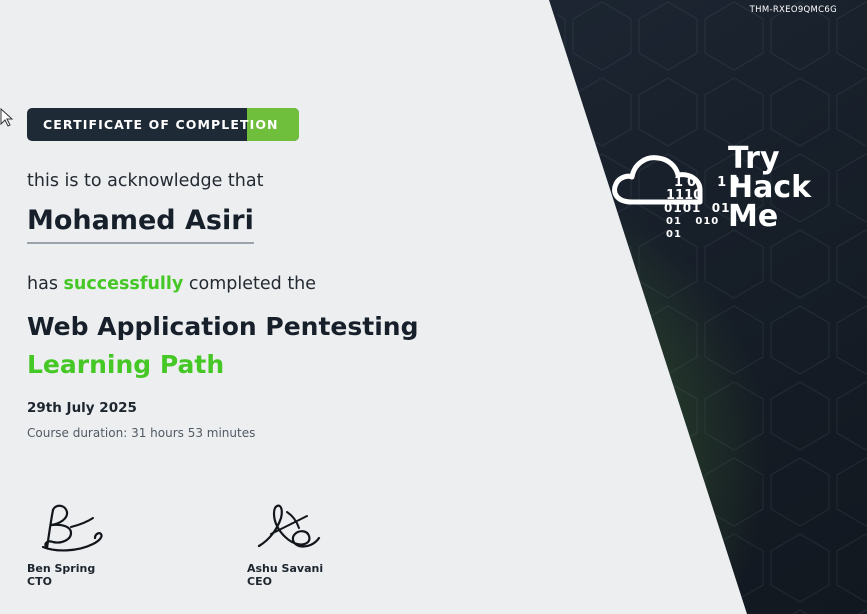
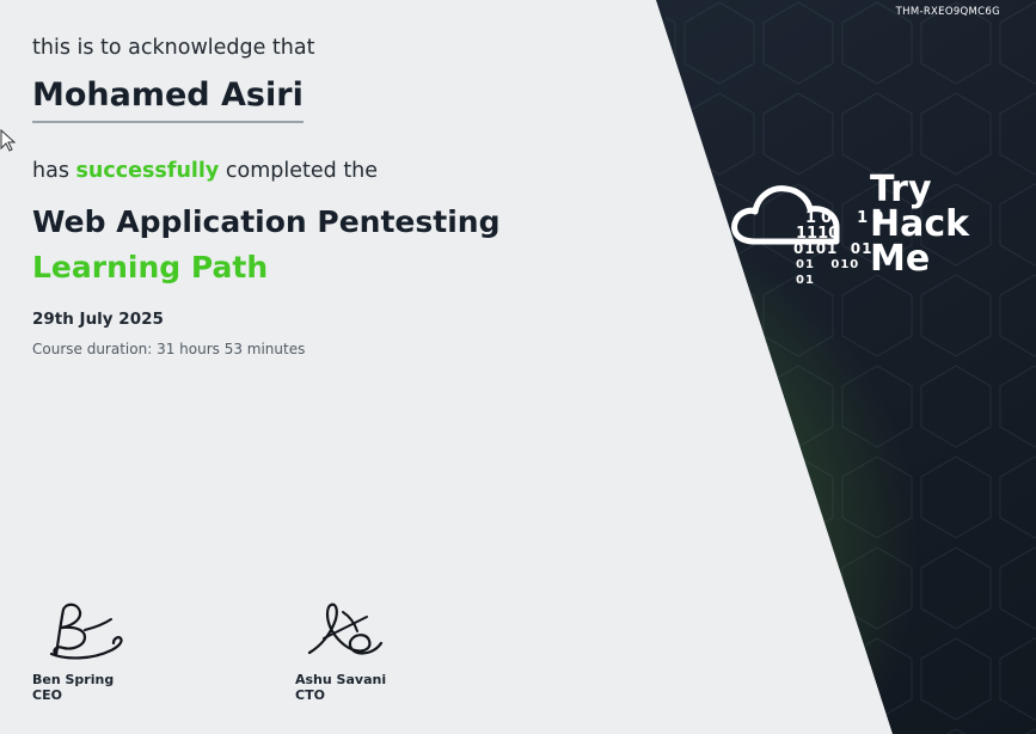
  THM-RXEO9QMC6G
  10 1
  1110
  0101 01
  01 010
  01
  Try
  Hack
  Me
- CERTIFICATE OF COMPLETION
  this is to acknowledge that
  Mohamed Asiri
  has successfully completed the
  Web Application Pentesting
  Learning Path
  29th July 2025
  Course duration: 31 hours 53 minutes
  Ben Spring
- CTO
+ CEO
  Ashu Savani
- CEO
+ CTO
